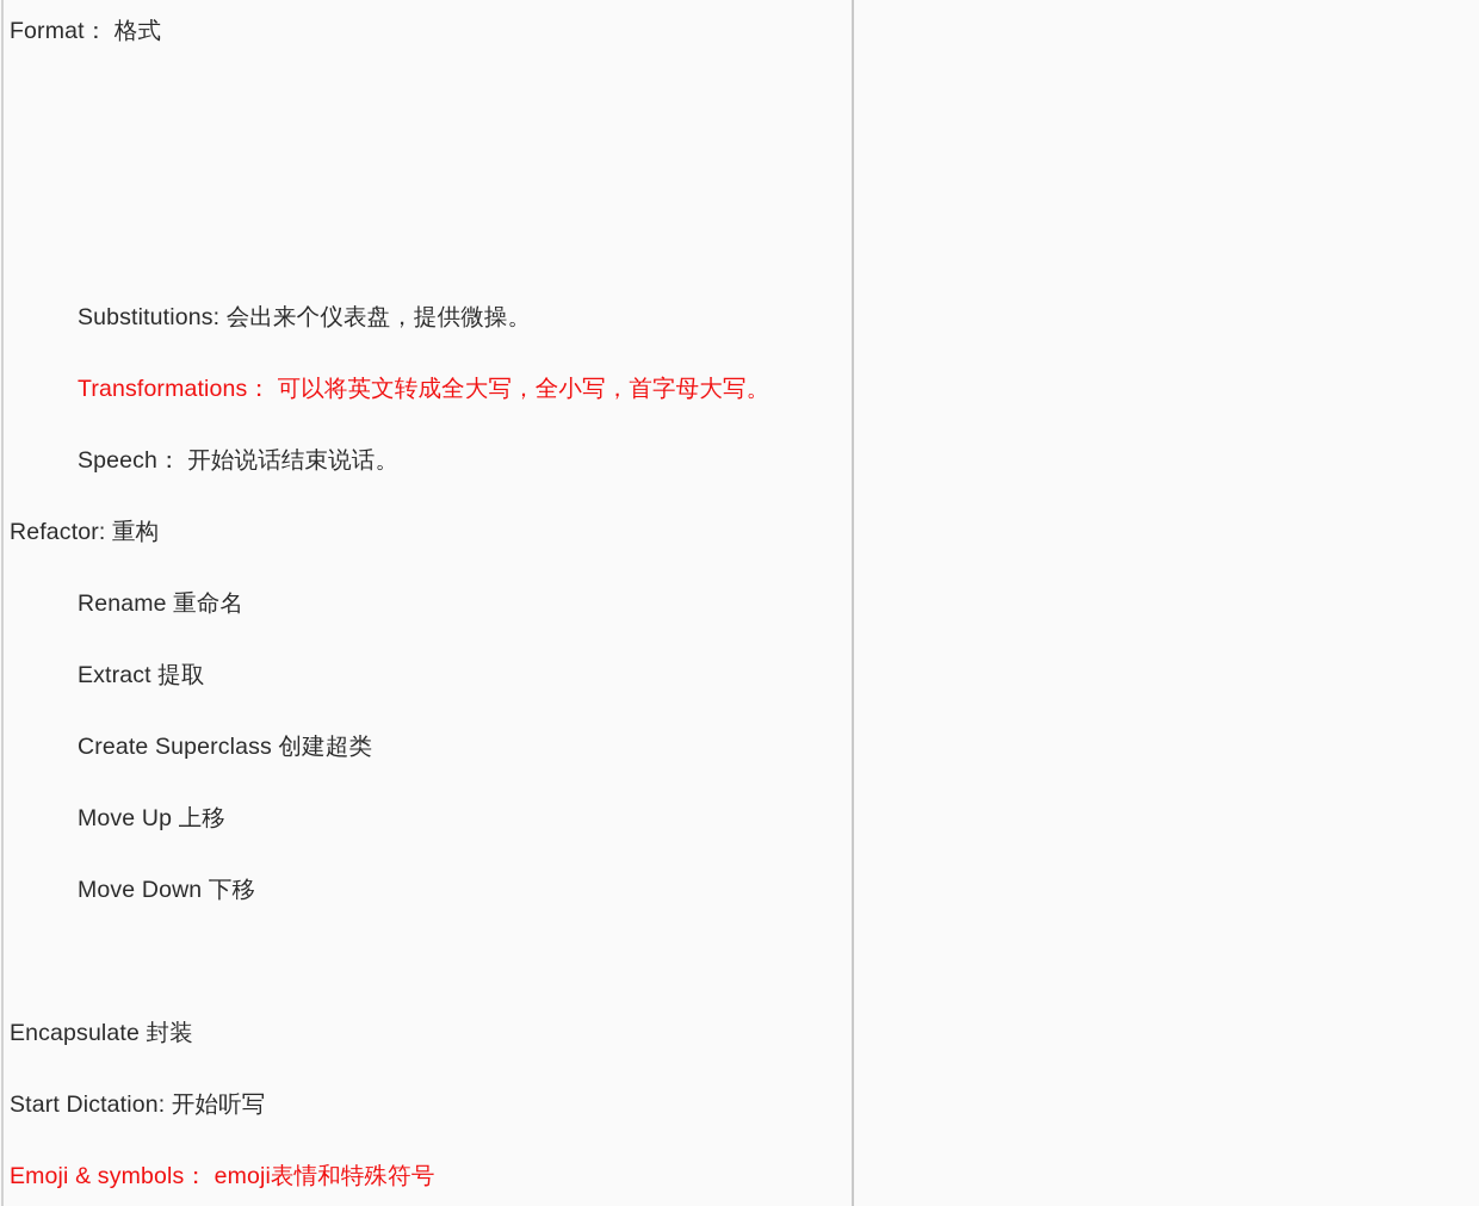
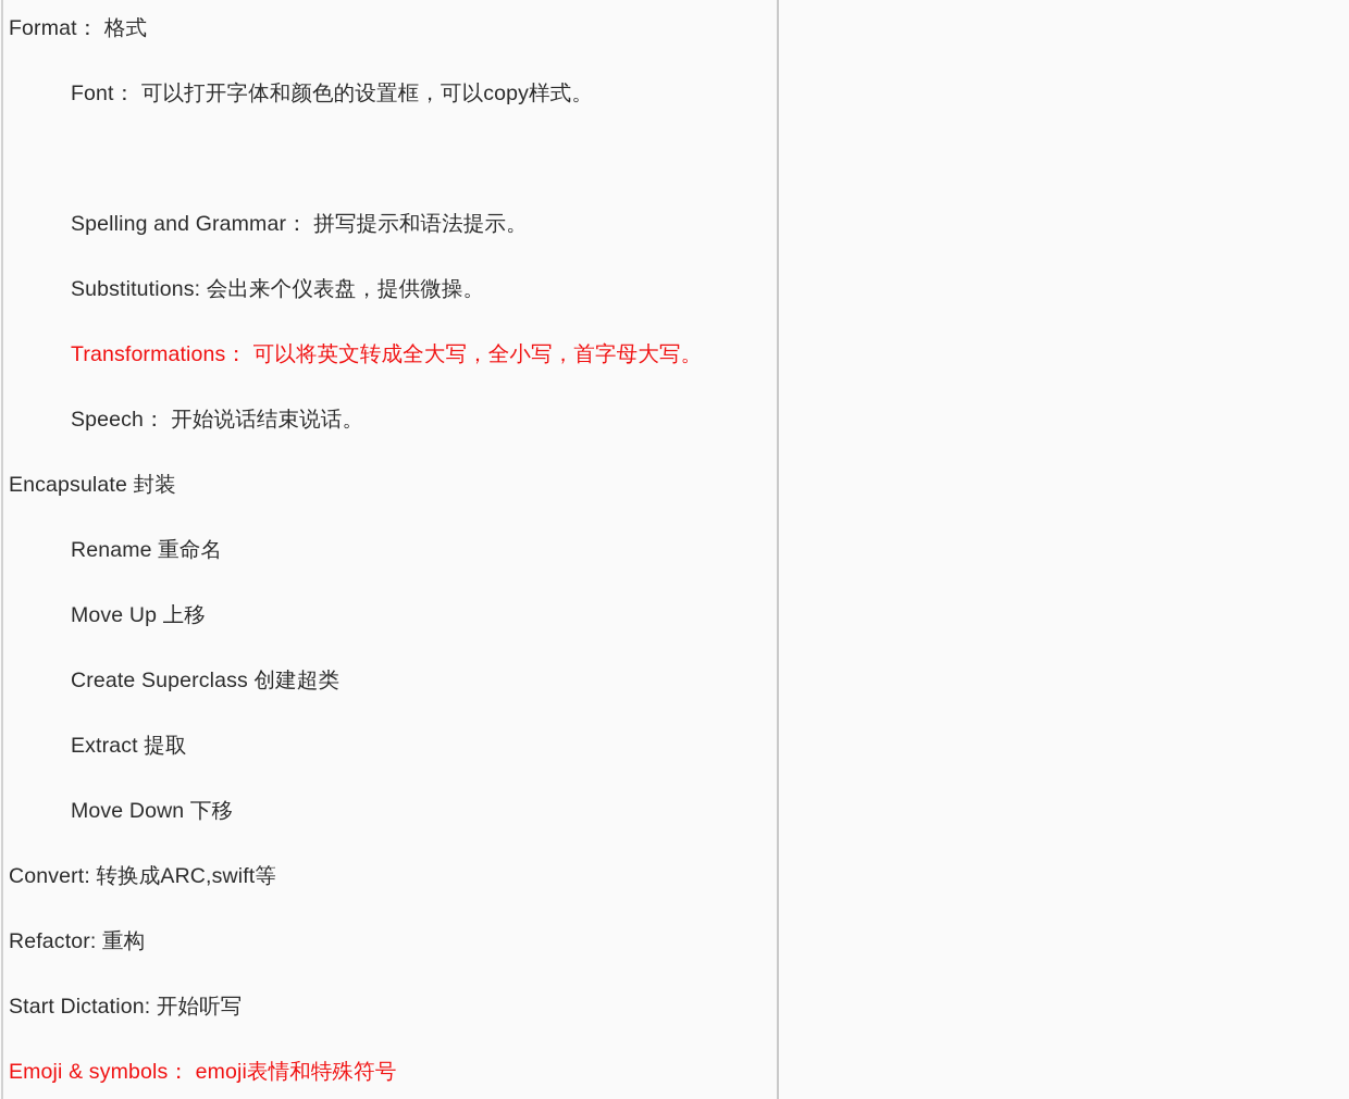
  Format： 格式
+ Font： 可以打开字体和颜色的设置框，可以copy样式。
+ Spelling and Grammar： 拼写提示和语法提示。
  Substitutions: 会出来个仪表盘，提供微操。
  Transformations： 可以将英文转成全大写，全小写，首字母大写。
  Speech： 开始说话结束说话。
- Refactor: 重构
+ Encapsulate 封装
  Rename 重命名
- Extract 提取
+ Move Up 上移
  Create Superclass 创建超类
- Move Up 上移
+ Extract 提取
  Move Down 下移
+ Convert: 转换成ARC,swift等
- Encapsulate 封装
+ Refactor: 重构
  Start Dictation: 开始听写
  Emoji & symbols： emoji表情和特殊符号
